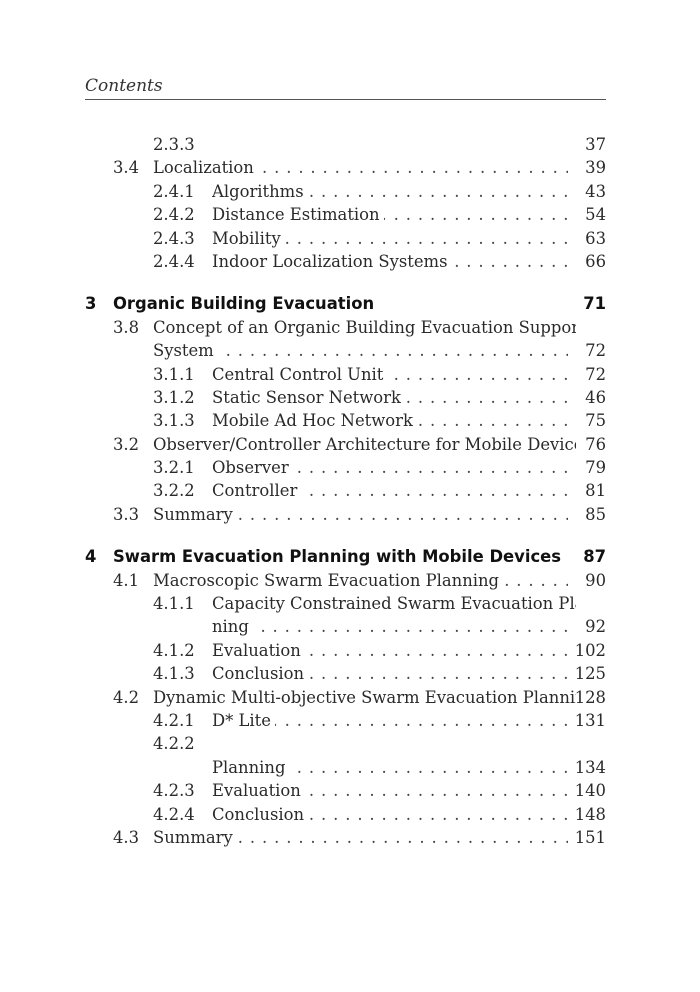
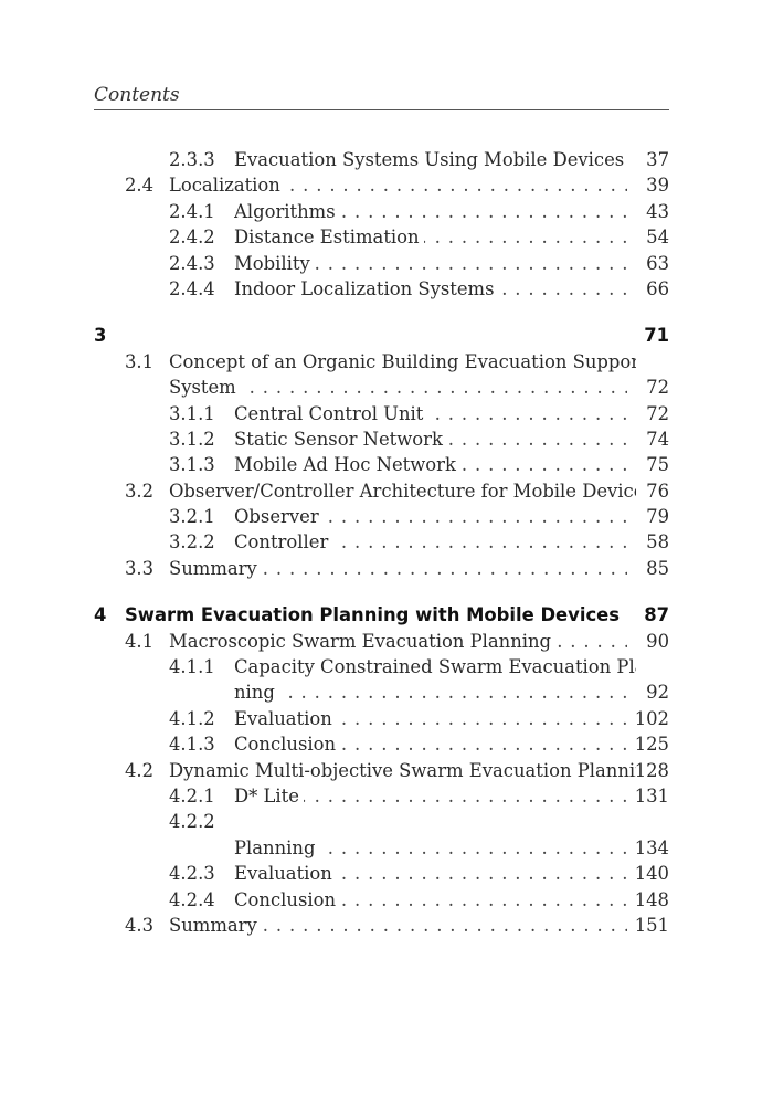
  Contents
  2.3.3
+ Evacuation Systems Using Mobile Devices
  37
- 3.4
+ 2.4
  Localization
  39
  2.4.1
  Algorithms
  43
  2.4.2
  Distance Estimation
  54
  2.4.3
  Mobility
  63
  2.4.4
  Indoor Localization Systems
  66
  3
- Organic Building Evacuation
  71
- 3.8
+ 3.1
  Concept of an Organic Building Evacuation Suppor
  System
  72
  3.1.1
  Central Control Unit
  72
  3.1.2
  Static Sensor Network
- 46
+ 74
  3.1.3
  Mobile Ad Hoc Network
  75
  3.2
  Observer/Controller Architecture for Mobile Devic
  76
  3.2.1
  Observer
  79
  3.2.2
  Controller
- 81
+ 58
  3.3
  Summary
  85
  4
  Swarm Evacuation Planning with Mobile Devices
  87
  4.1
  Macroscopic Swarm Evacuation Planning
  90
  4.1.1
  Capacity Constrained Swarm Evacuation Pl
  ning
  92
  4.1.2
  Evaluation
  102
  4.1.3
  Conclusion
  125
  4.2
  Dynamic Multi-objective Swarm Evacuation Planni
  128
  4.2.1
  D* Lite
  131
  4.2.2
  Planning
  134
  4.2.3
  Evaluation
  140
  4.2.4
  Conclusion
  148
  4.3
  Summary
  151
